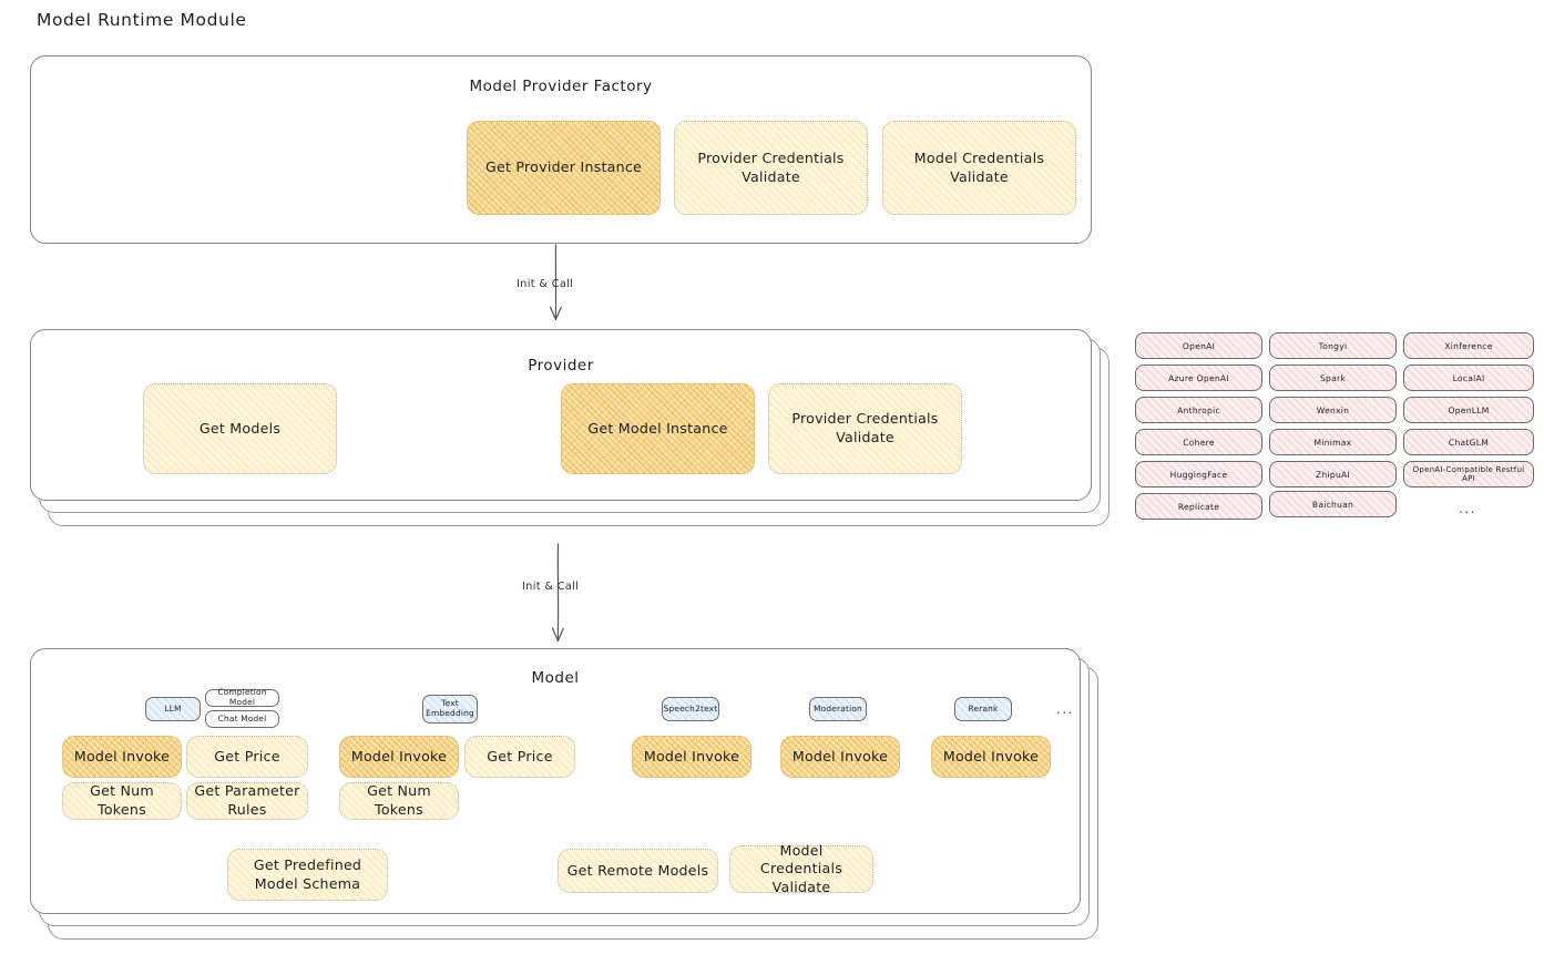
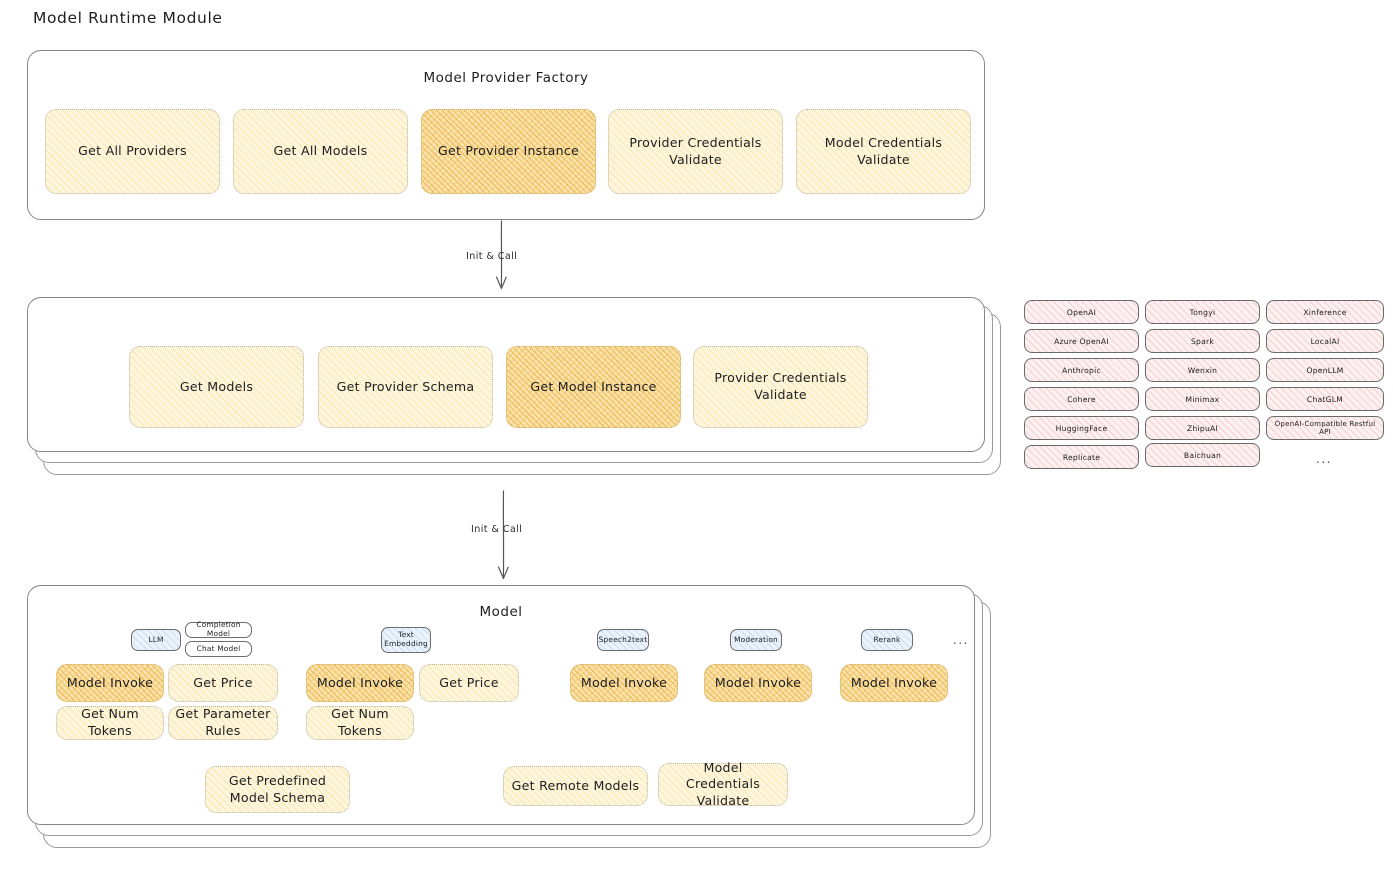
  Model Runtime Module
  Model Provider Factory
+ Get All Providers
+ Get All Models
  Get Provider Instance
  Provider Credentials Validate
  Model Credentials Validate
  Init & Call
- Provider
  Get Models
+ Get Provider Schema
  Get Model Instance
  Provider Credentials Validate
  OpenAI
  Azure OpenAI
  Anthropic
  Cohere
  HuggingFace
  Replicate
  Tongyi
  Spark
  Wenxin
  Minimax
  ZhipuAI
  Baichuan
  Xinference
  LocalAI
  OpenLLM
  ChatGLM
  OpenAI-Compatible Restful API
  ...
  Init & Call
  Model
  LLM
  Completion Model
  Chat Model
  Model Invoke
  Get Price
  Get Num Tokens
  Get Parameter Rules
  Text Embedding
  Model Invoke
  Get Price
  Get Num Tokens
  Speech2text
  Model Invoke
  Moderation
  Model Invoke
  Rerank
  Model Invoke
  ...
  Get Predefined Model Schema
  Get Remote Models
  Model Credentials Validate
